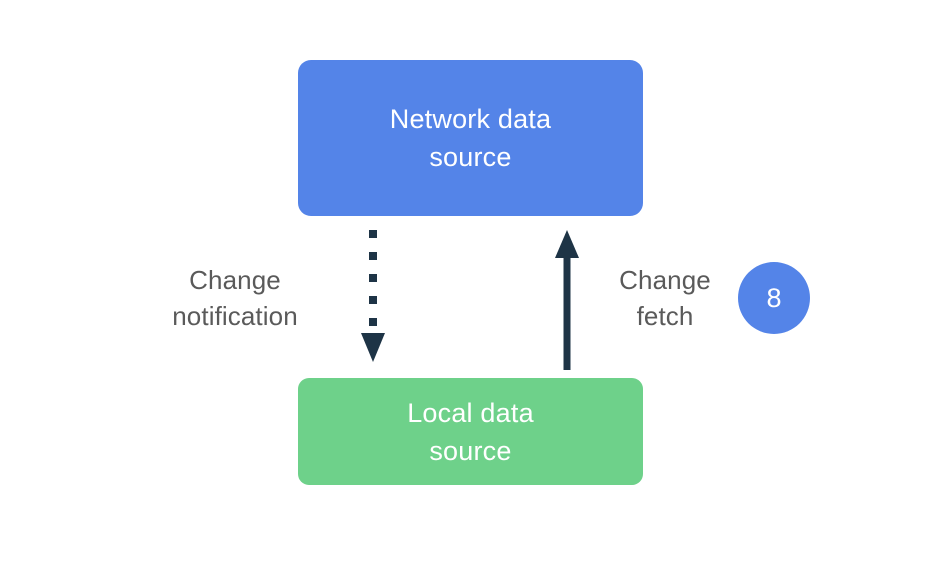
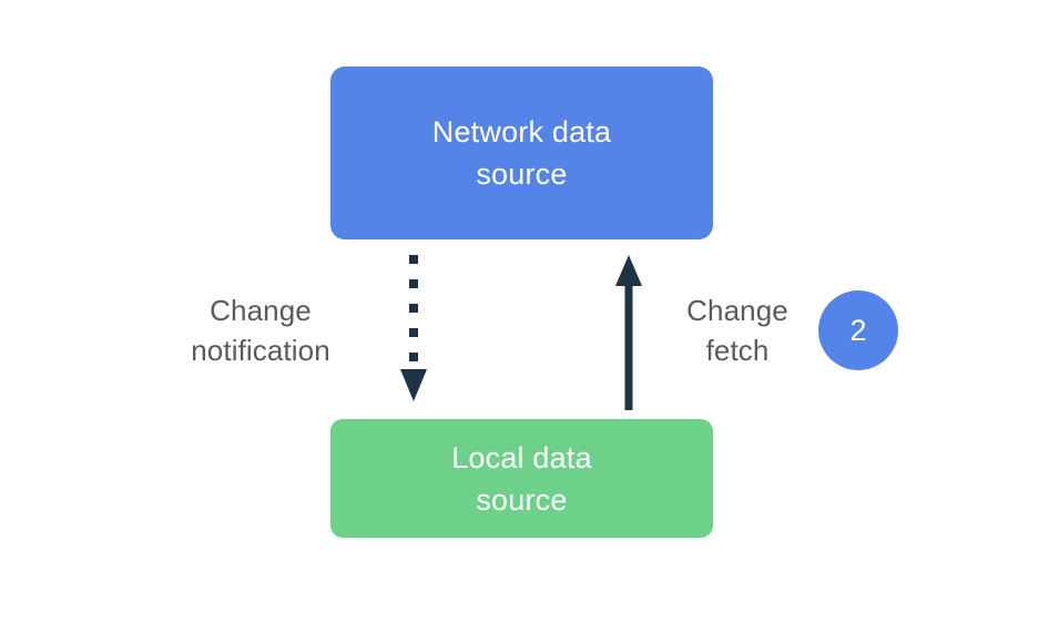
  Network data
  source
  Local data
  source
  Change
  notification
- 8
+ 2
  Change
  fetch
